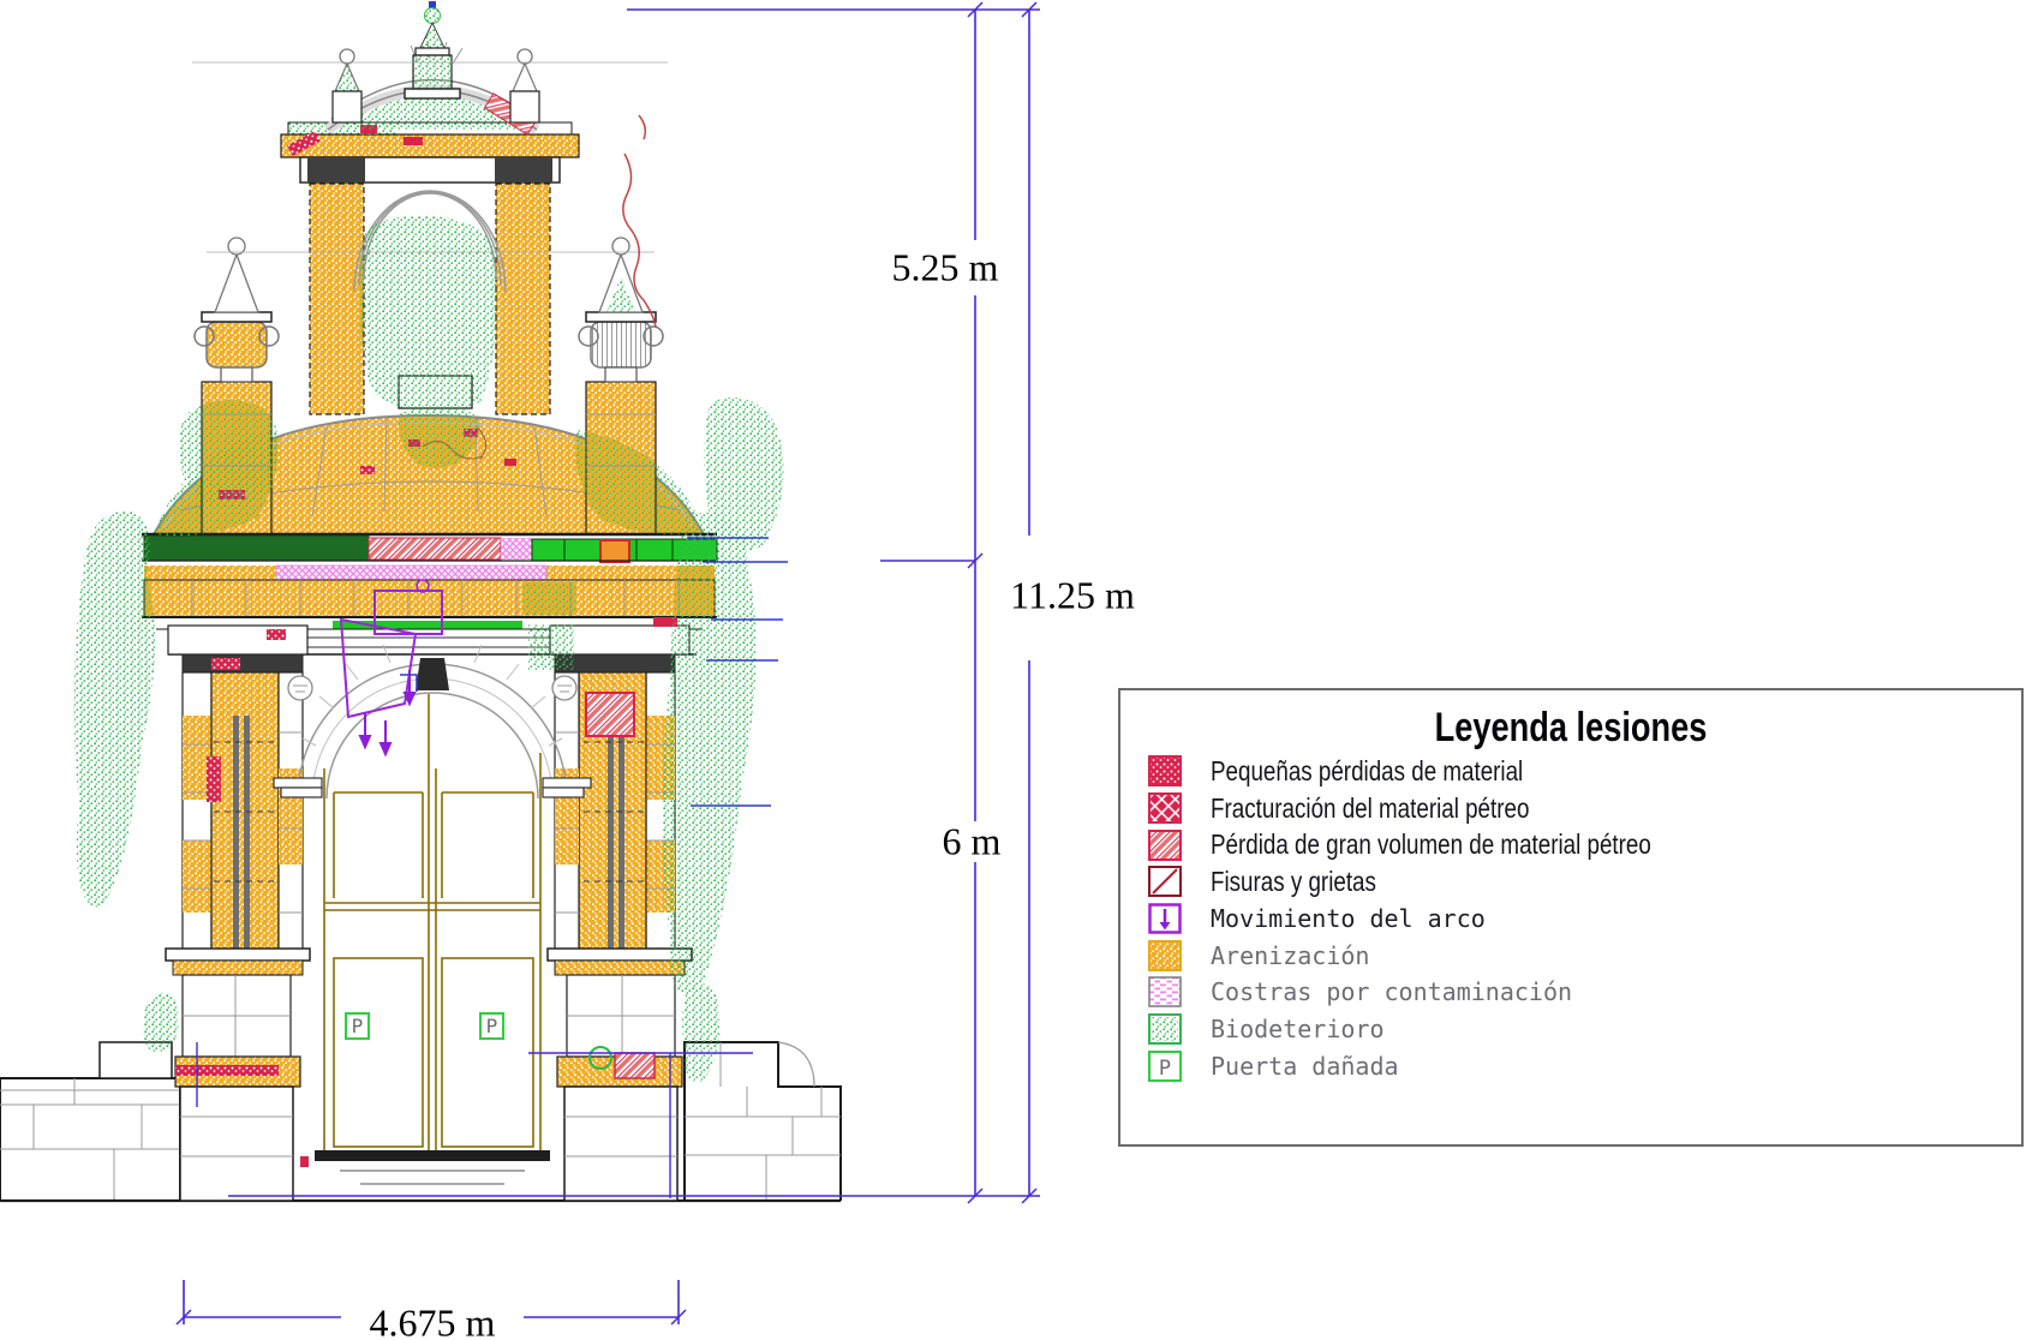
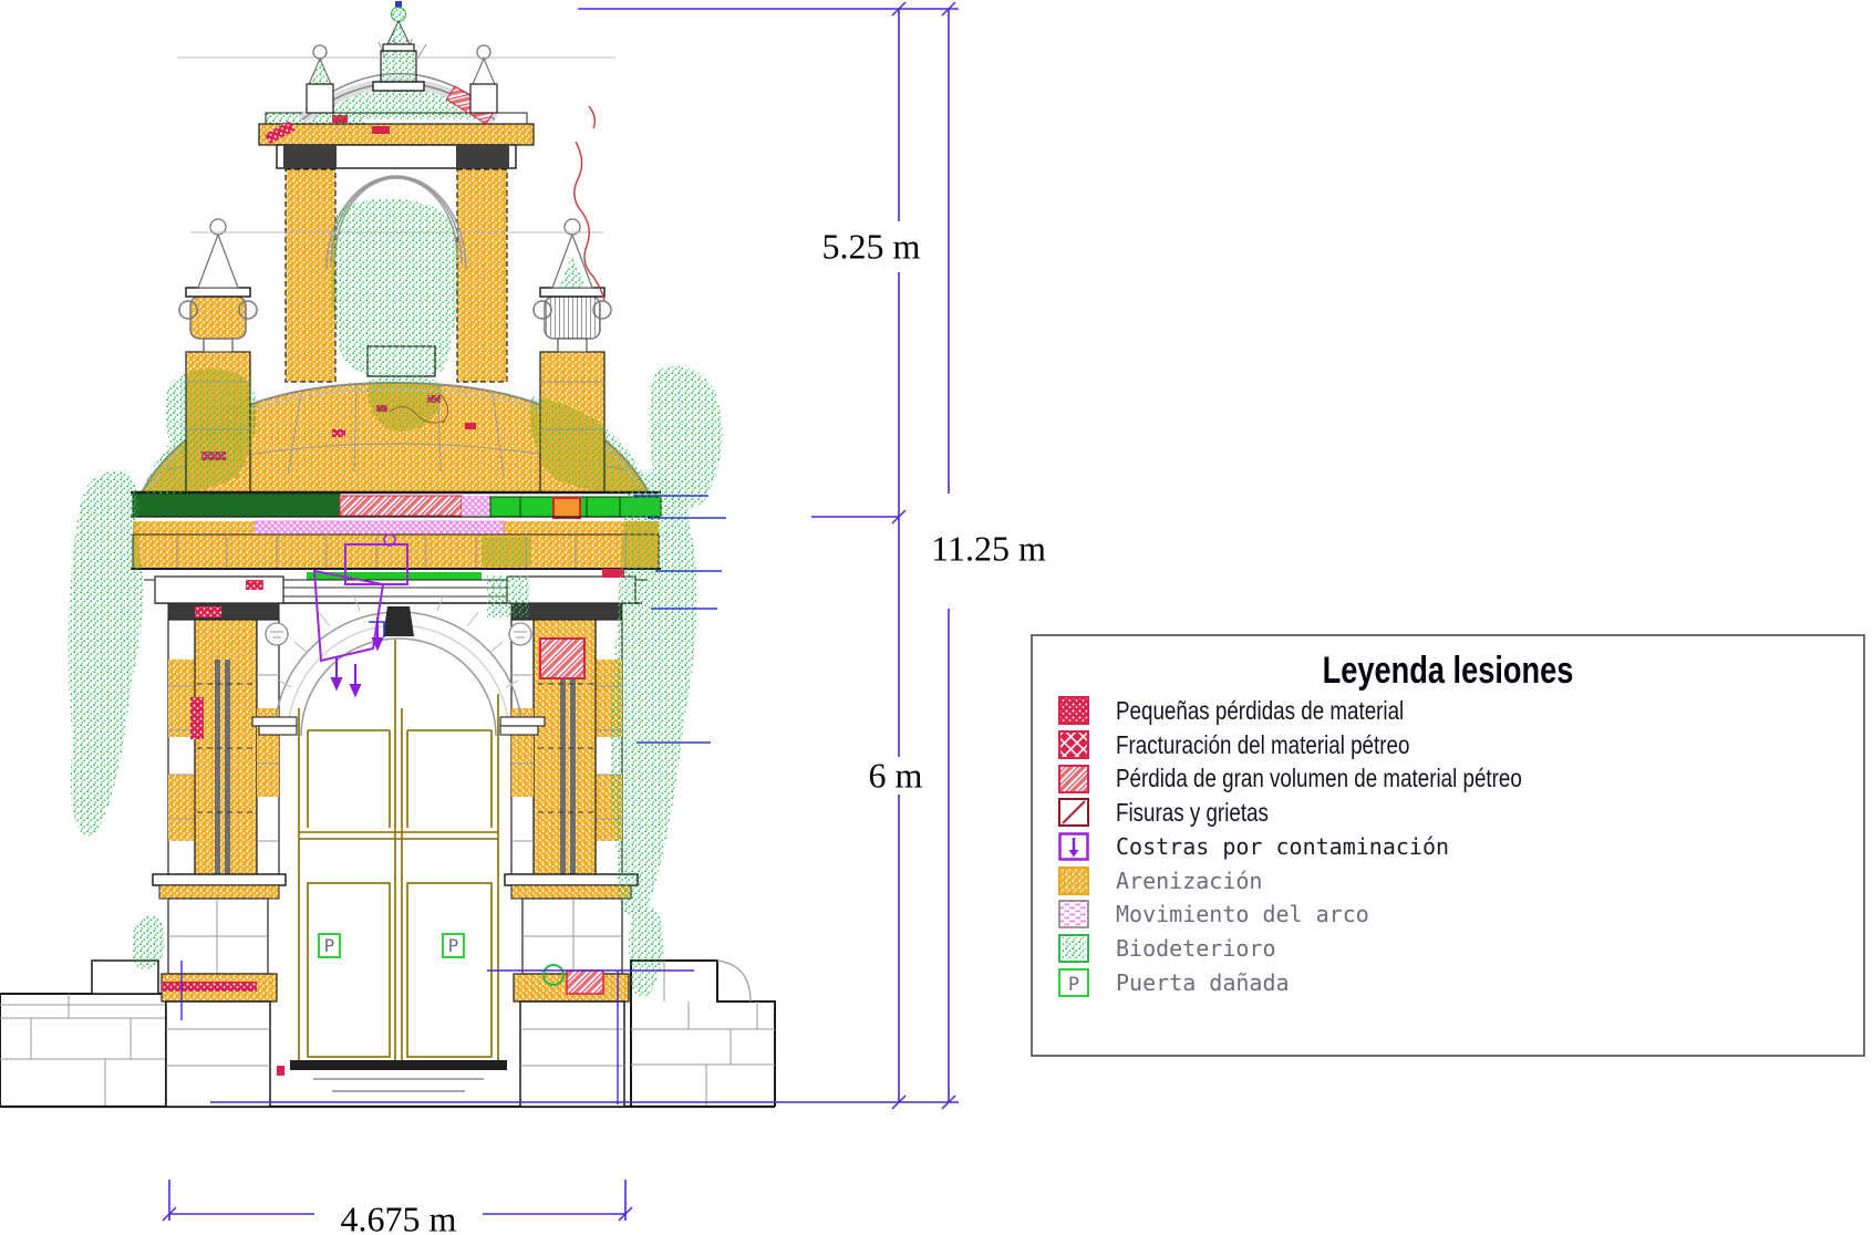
  P
  P
  5.25 m
  11.25 m
  6 m
  4.675 m
  Leyenda lesiones
  Pequeñas pérdidas de material
  Fracturación del material pétreo
  Pérdida de gran volumen de material pétreo
  Fisuras y grietas
- Movimiento del arco
+ Costras por contaminación
  Arenización
- Costras por contaminación
+ Movimiento del arco
  Biodeterioro
  P
  Puerta dañada
